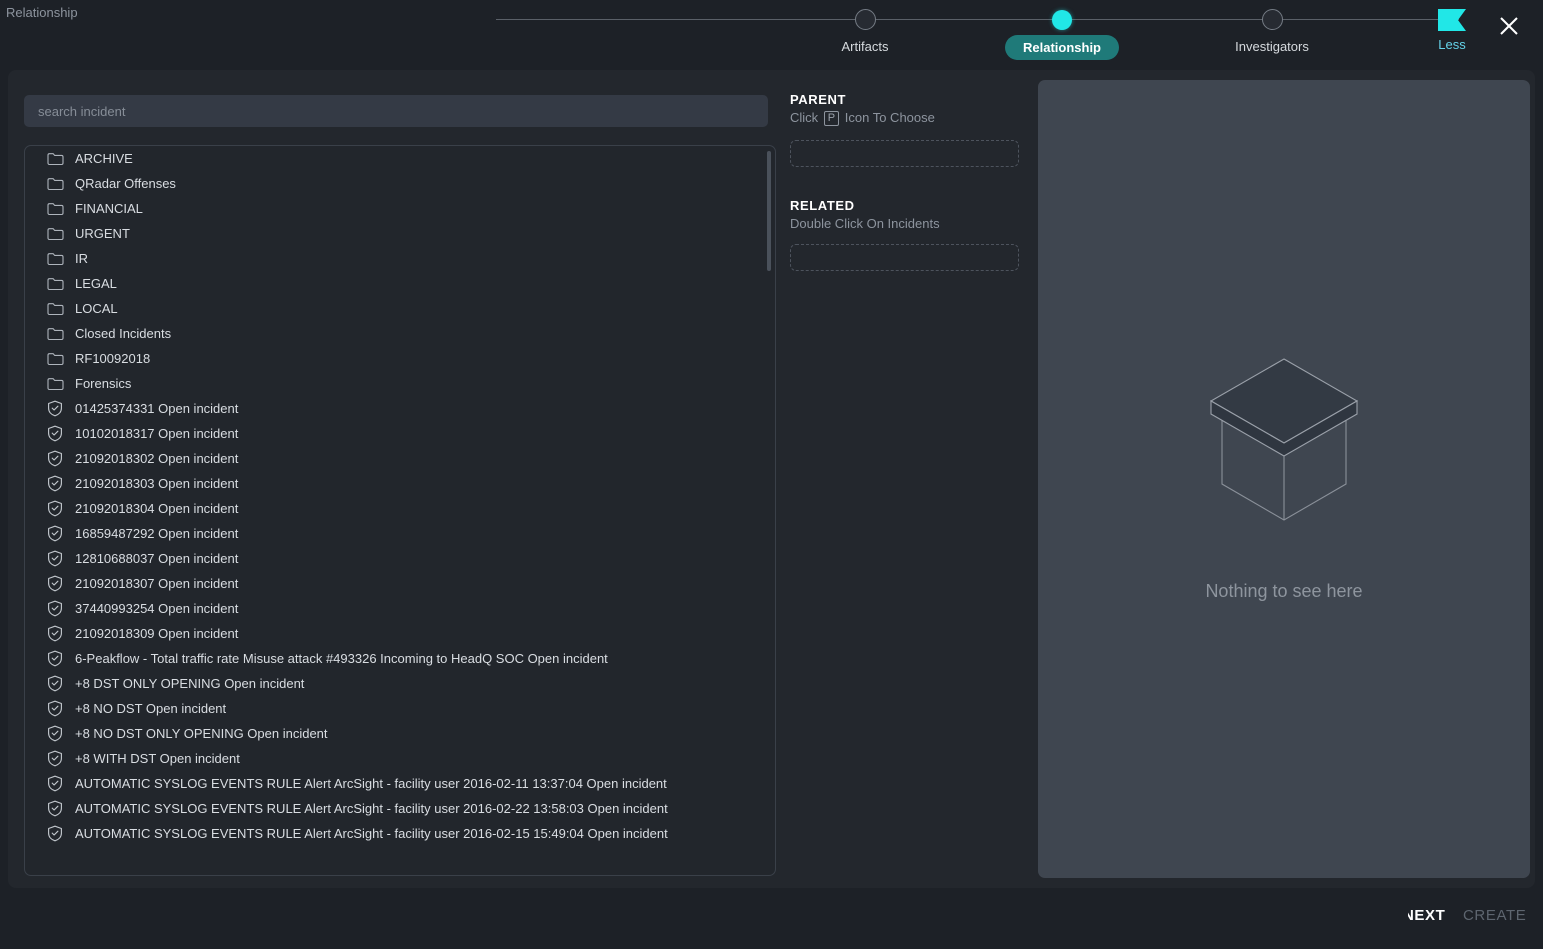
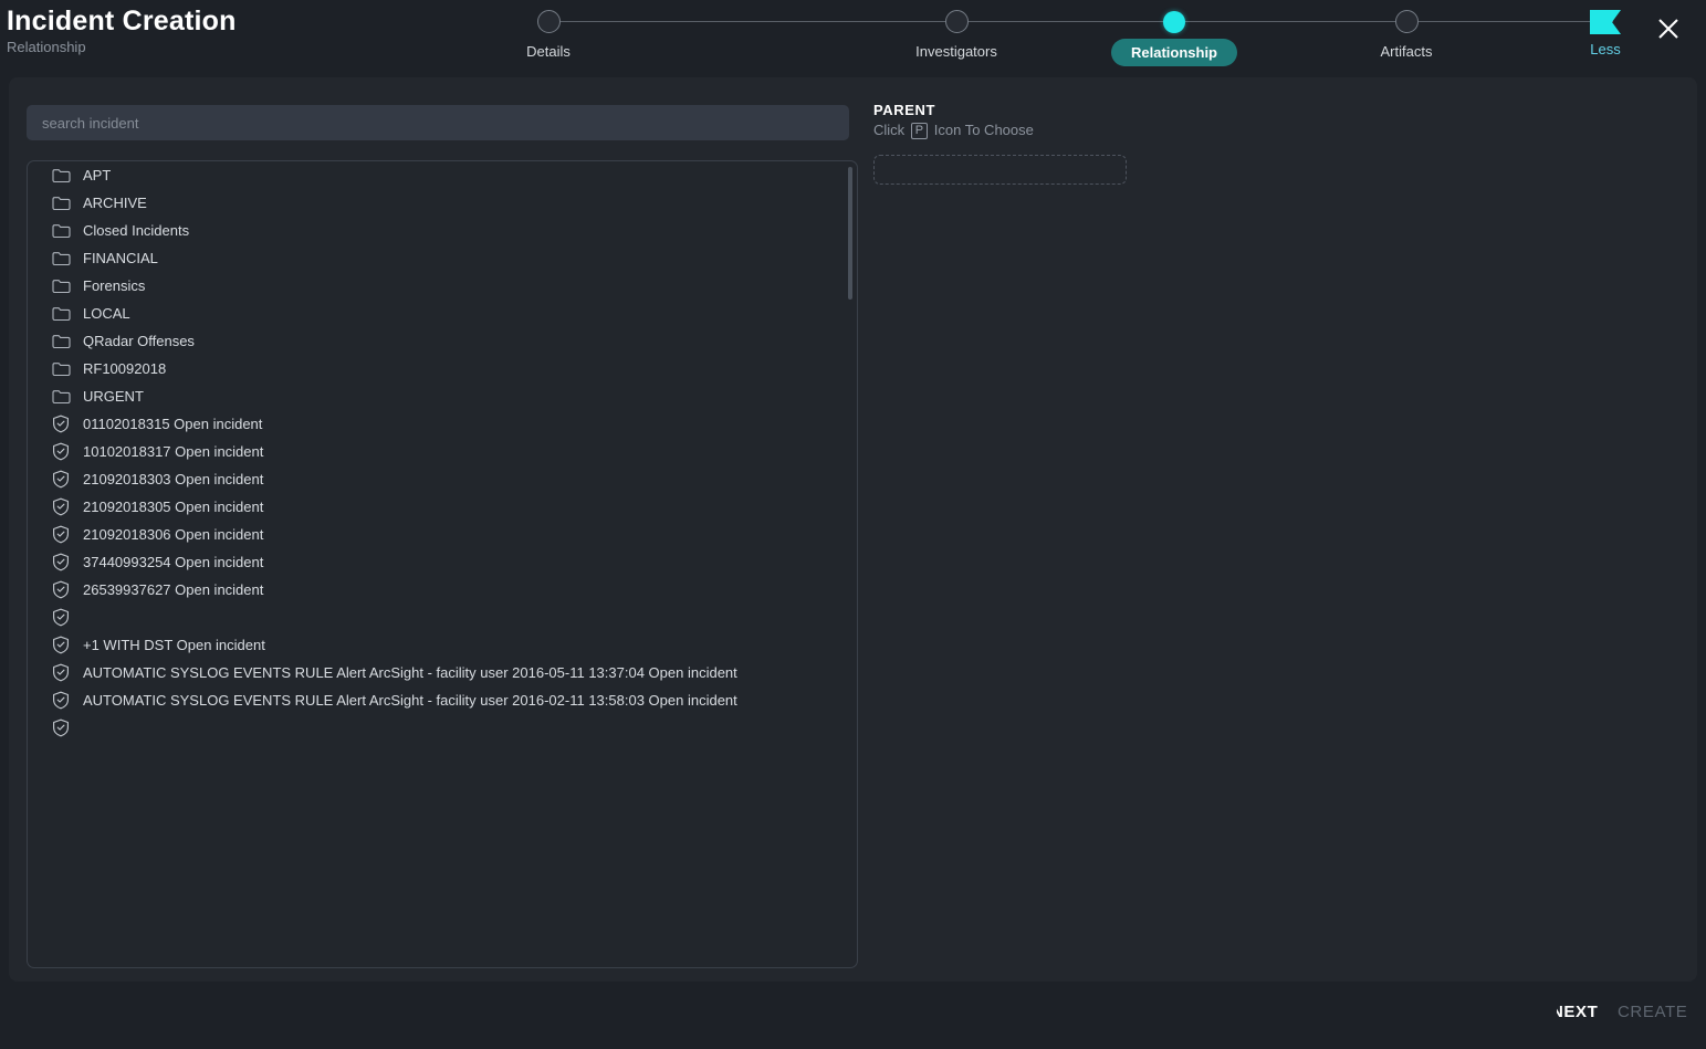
+ Incident Creation
  Relationship
+ Details
- Artifacts
+ Investigators
  Relationship
- Investigators
+ Artifacts
  Less
  search incident
+ APT
  ARCHIVE
- QRadar Offenses
+ Closed Incidents
  FINANCIAL
- URGENT
+ Forensics
- IR
- LEGAL
  LOCAL
- Closed Incidents
+ QRadar Offenses
  RF10092018
- Forensics
+ URGENT
- 01425374331 Open incident
+ 01102018315 Open incident
  10102018317 Open incident
- 21092018302 Open incident
  21092018303 Open incident
- 21092018304 Open incident
- 16859487292 Open incident
+ 21092018305 Open incident
- 12810688037 Open incident
+ 21092018306 Open incident
- 21092018307 Open incident
  37440993254 Open incident
- 21092018309 Open incident
+ 26539937627 Open incident
- 6-Peakflow - Total traffic rate Misuse attack #493326 Incoming to HeadQ SOC Open incident
- +8 DST ONLY OPENING Open incident
- +8 NO DST Open incident
- +8 NO DST ONLY OPENING Open incident
- +8 WITH DST Open incident
+ +1 WITH DST Open incident
- AUTOMATIC SYSLOG EVENTS RULE Alert ArcSight - facility user 2016-02-11 13:37:04 Open incident
+ AUTOMATIC SYSLOG EVENTS RULE Alert ArcSight - facility user 2016-05-11 13:37:04 Open incident
- AUTOMATIC SYSLOG EVENTS RULE Alert ArcSight - facility user 2016-02-22 13:58:03 Open incident
+ AUTOMATIC SYSLOG EVENTS RULE Alert ArcSight - facility user 2016-02-11 13:58:03 Open incident
- AUTOMATIC SYSLOG EVENTS RULE Alert ArcSight - facility user 2016-02-15 15:49:04 Open incident
  PARENT
  Click P Icon To Choose
- RELATED
- Double Click On Incidents
- Nothing to see here
  NEXT
  CREATE
